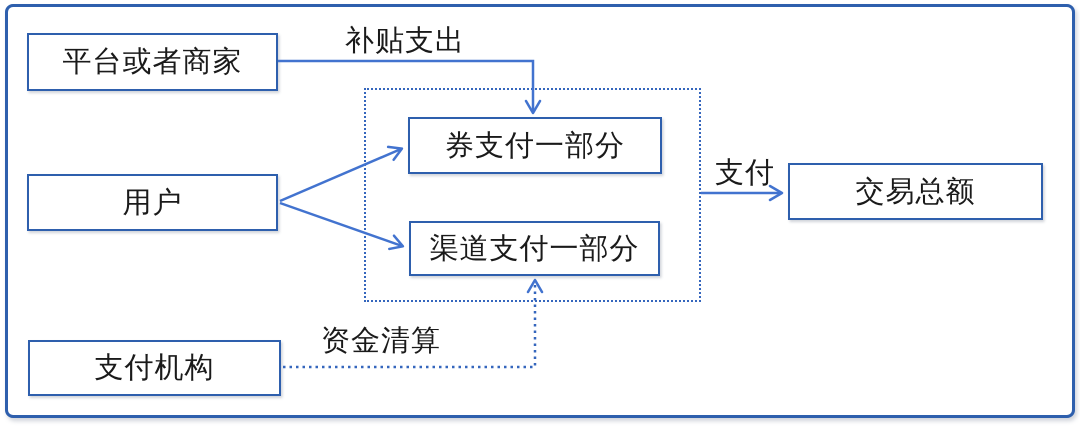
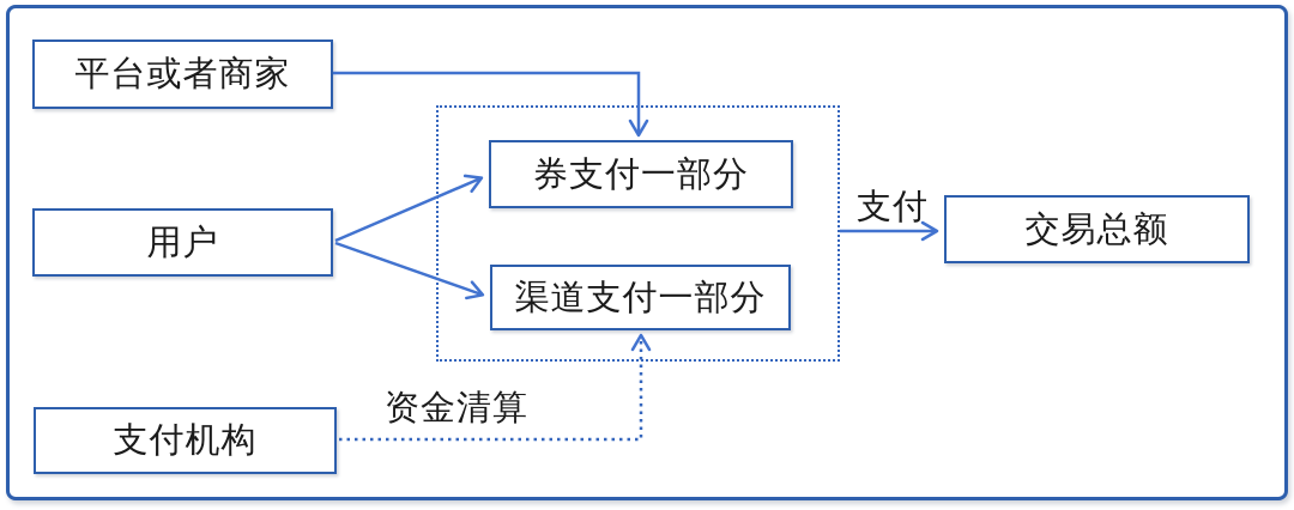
  平台或者商家
  用户
  支付机构
  券支付一部分
  渠道支付一部分
  交易总额
- 补贴支出
  支付
  资金清算
